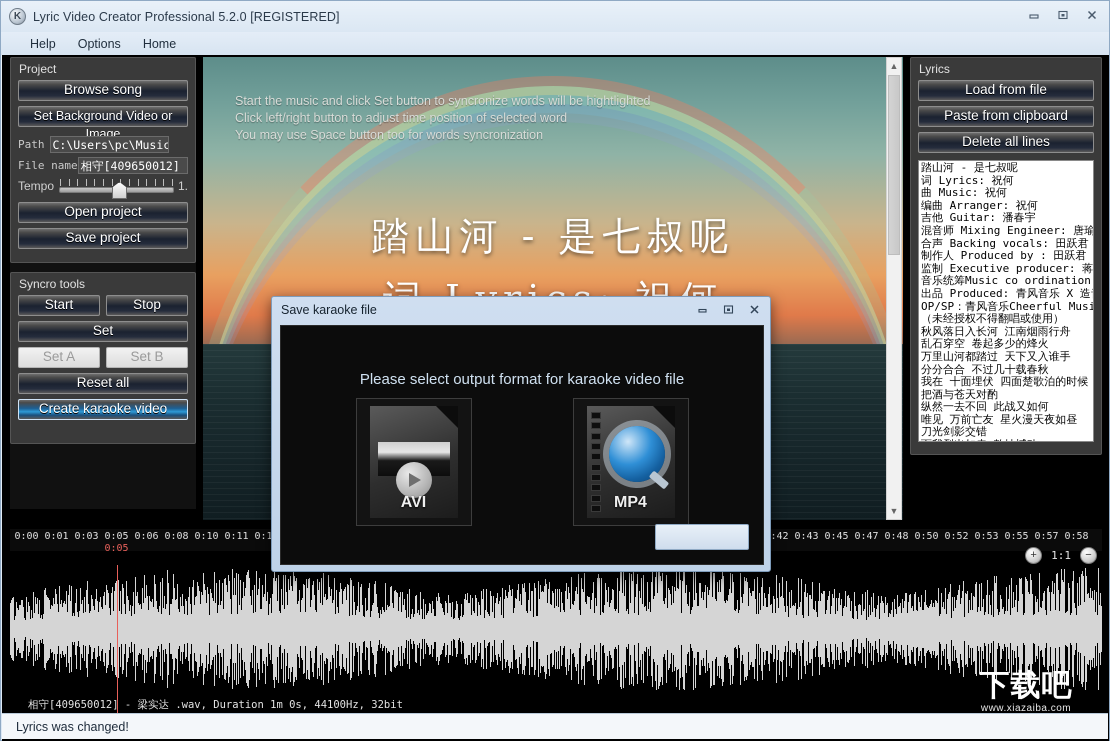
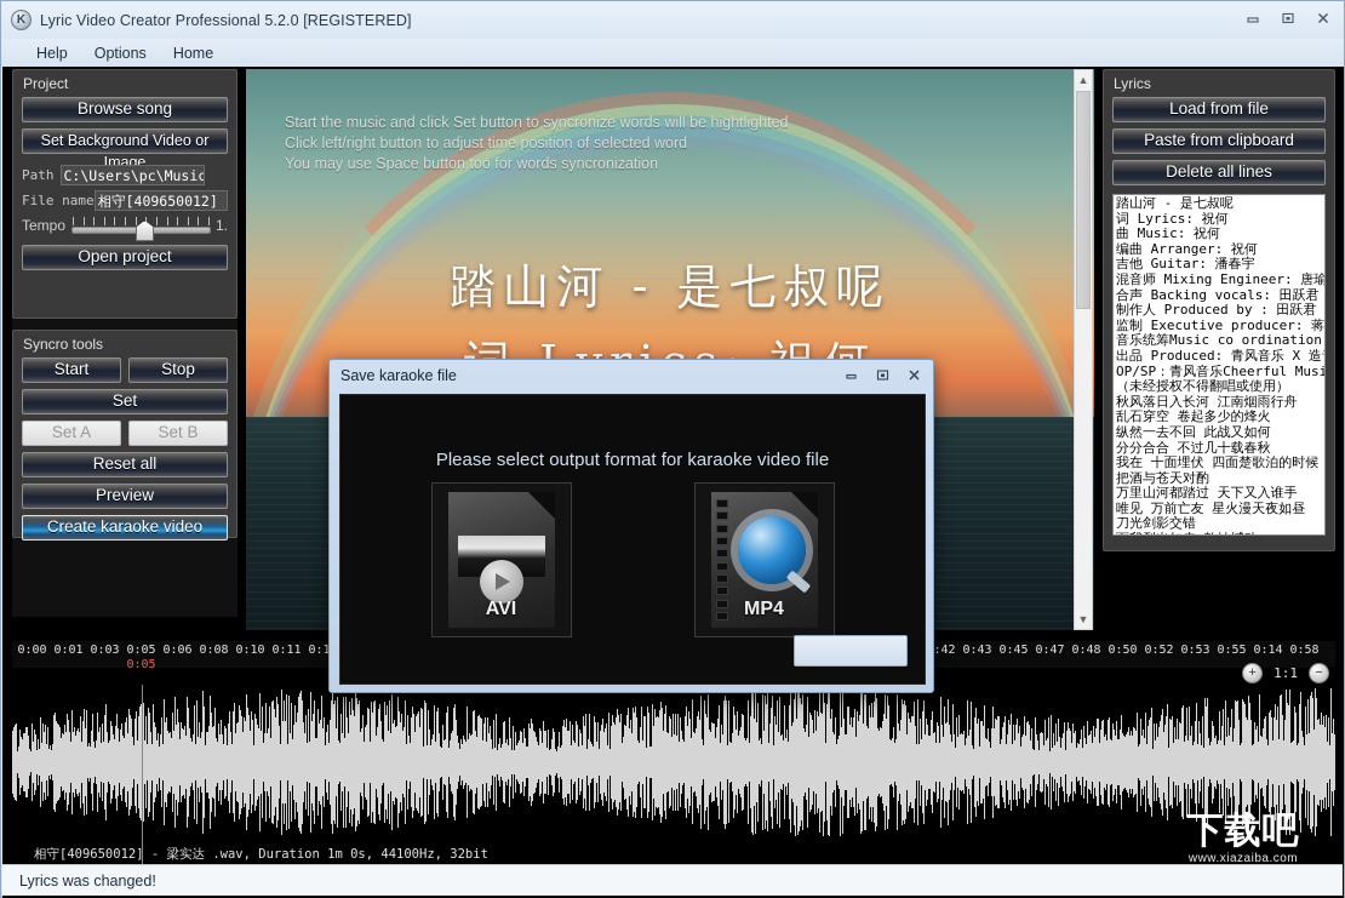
  K
  Lyric Video Creator Professional 5.2.0 [REGISTERED]
  Help
  Options
  Home
  Project
  Browse song
  Set Background Video or Image
  Path
  C:\Users\pc\Music
  File name
  相守[409650012]
  Tempo
  1.
  Open project
- Save project
  Syncro tools
  Start
  Stop
  Set
  Set A
  Set B
  Reset all
+ Preview
  Create karaoke video
  Start the music and click Set button to syncronize words will be hightlighted
  Click left/right button to adjust time position of selected word
  You may use Space button too for words syncronization
  踏山河 - 是七叔呢
  ▲
  ▼
  Lyrics
  Load from file
  Paste from clipboard
  Delete all lines
  踏山河 - 是七叔呢
  词 Lyrics: 祝何
  曲 Music: 祝何
  编曲 Arranger: 祝何
  吉他 Guitar: 潘春宇
  混音师 Mixing Engineer: 唐瑜
  合声 Backing vocals: 田跃君
  制作人 Produced by : 田跃君
  监制 Executive producer: 蒋
  音乐统筹Music co ordination
  出品 Produced: 青风音乐 X 造
  OP/SP：青风音乐Cheerful Musi
  （未经授权不得翻唱或使用）
  秋风落日入长河 江南烟雨行舟
  乱石穿空 卷起多少的烽火
- 万里山河都踏过 天下又入谁手
+ 纵然一去不回 此战又如何
  分分合合 不过几十载春秋
  我在 十面埋伏 四面楚歌泊的时候
  把酒与苍天对酌
- 纵然一去不回 此战又如何
+ 万里山河都踏过 天下又入谁手
  唯见 万前亡友 星火漫天夜如昼
  刀光剑影交错
  0:00
  0:01
  0:03
  0:05
  0:06
  0:08
  0:10
  0:11
  0:1
  :42
  0:43
  0:45
  0:47
  0:48
  0:50
  0:52
  0:53
  0:55
- 0:57
+ 0:14
  0:58
  0:05
  +
  1:1
  −
  相守[409650012] - 梁实达 .wav, Duration 1m 0s, 44100Hz, 32bit
  下载吧
  www.xiazaiba.com
  Save karaoke file
  Please select output format for karaoke video file
  AVI
  MP4
  Lyrics was changed!
